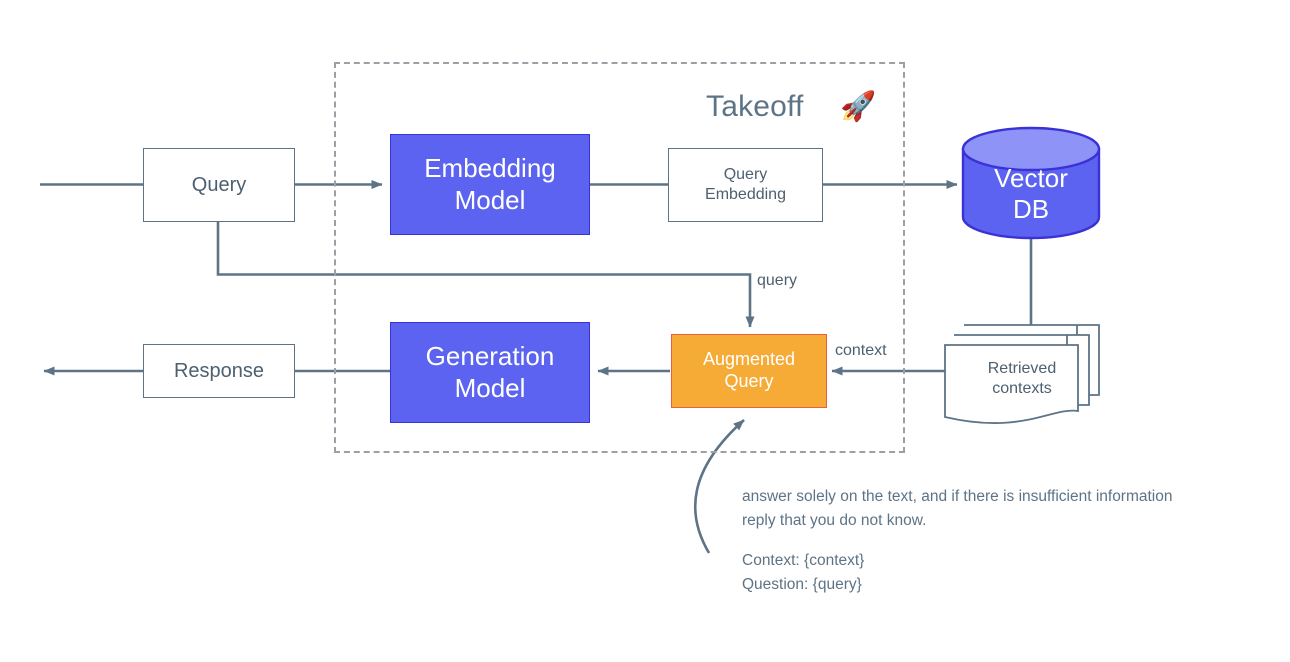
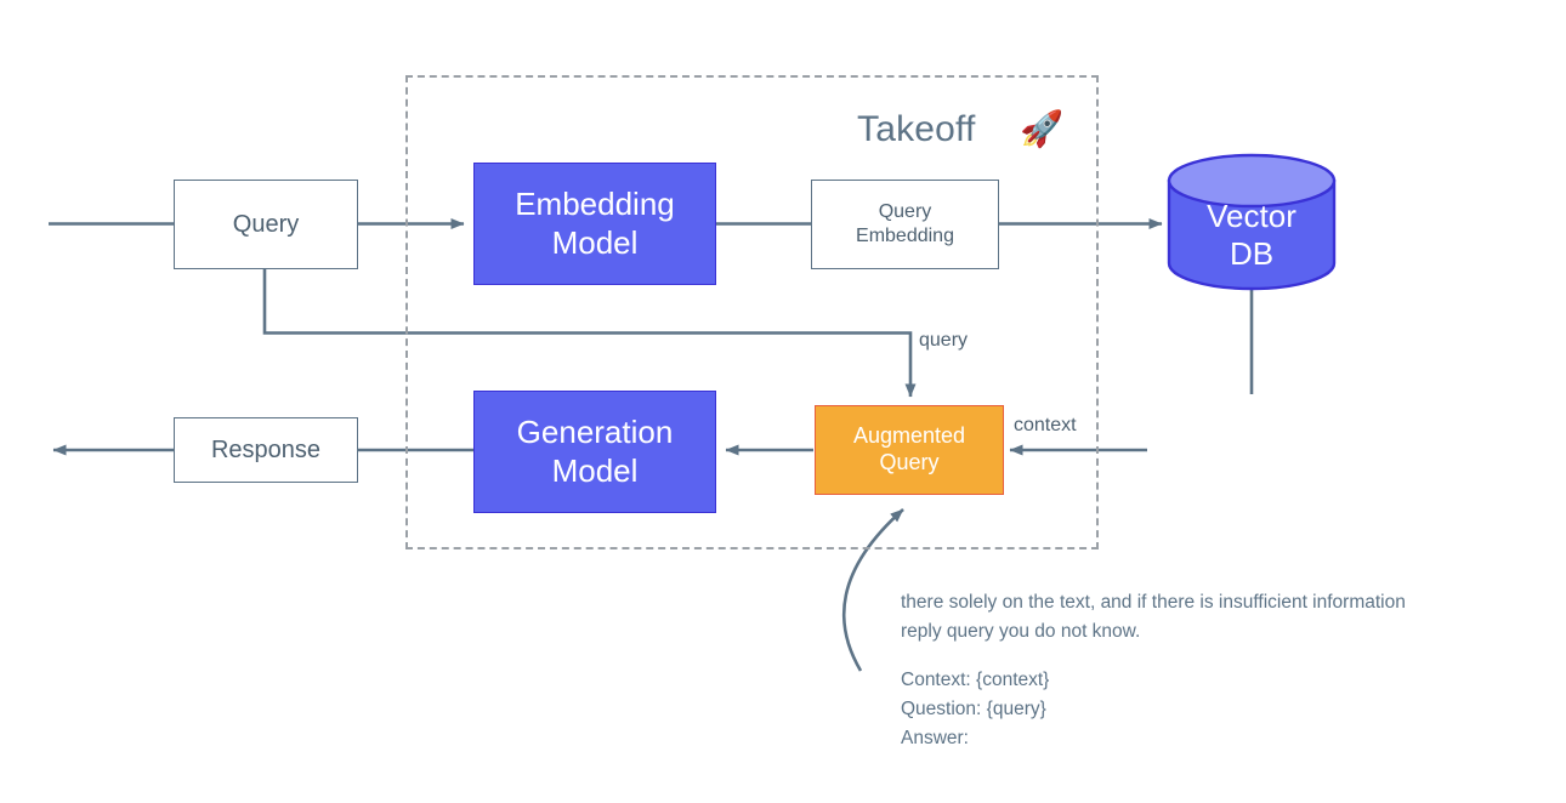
  Takeoff
  🚀
  Query
  Embedding
  Model
  Query
  Embedding
  Vector
  DB
- Retrieved
- contexts
  Augmented
  Query
  Generation
  Model
  Response
  query
  context
- answer solely on the text, and if there is insufficient information
+ there solely on the text, and if there is insufficient information
- reply that you do not know.
+ reply query you do not know.
  Context: {context}
  Question: {query}
+ Answer:
